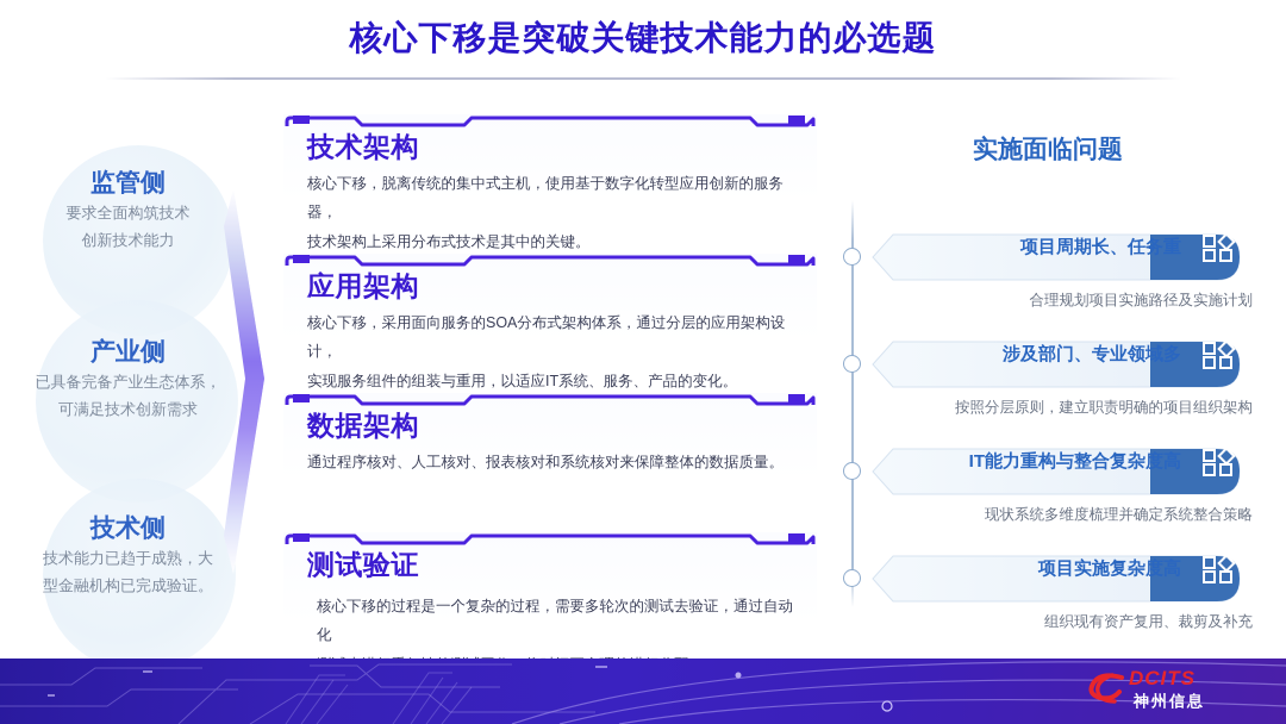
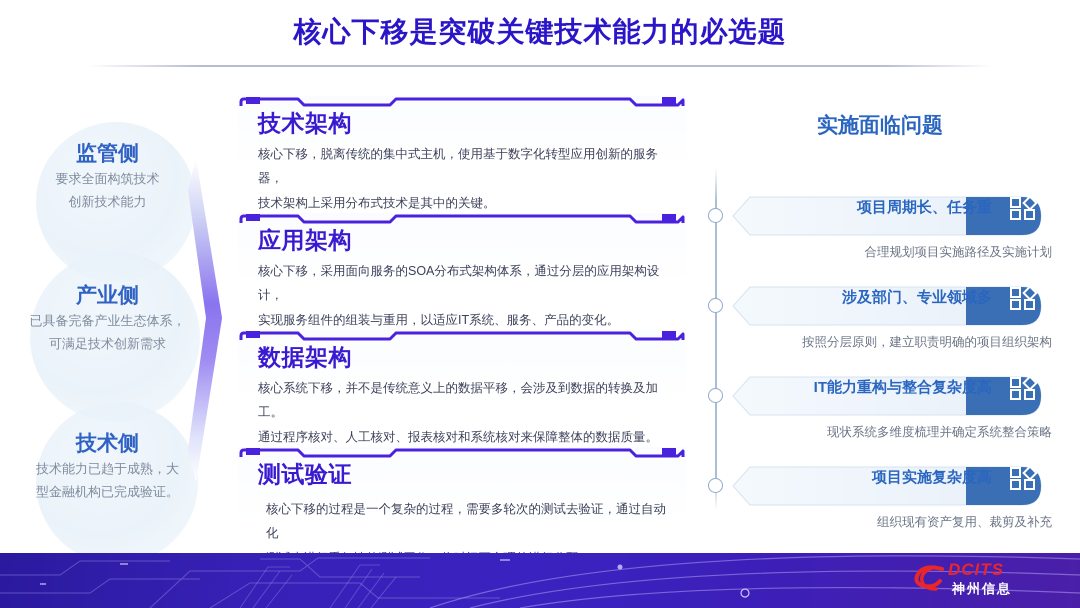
  核心下移是突破关键技术能力的必选题
  监管侧
  要求全面构筑技术
  创新技术能力
  产业侧
  已具备完备产业生态体系，
  可满足技术创新需求
  技术侧
  技术能力已趋于成熟，大
  型金融机构已完成验证。
  技术架构
  核心下移，脱离传统的集中式主机，使用基于数字化转型应用创新的服务器，
  技术架构上采用分布式技术是其中的关键。
  应用架构
  核心下移，采用面向服务的SOA分布式架构体系，通过分层的应用架构设计，
  实现服务组件的组装与重用，以适应IT系统、服务、产品的变化。
  数据架构
+ 核心系统下移，并不是传统意义上的数据平移，会涉及到数据的转换及加工。
  通过程序核对、人工核对、报表核对和系统核对来保障整体的数据质量。
  测试验证
  核心下移的过程是一个复杂的过程，需要多轮次的测试去验证，通过自动化
  实施面临问题
  项目周期长、任务重
  合理规划项目实施路径及实施计划
  涉及部门、专业领域多
  按照分层原则，建立职责明确的项目组织架构
  IT能力重构与整合复杂度高
  现状系统多维度梳理并确定系统整合策略
  项目实施复杂度高
  组织现有资产复用、裁剪及补充
  DCITS
  神州信息
